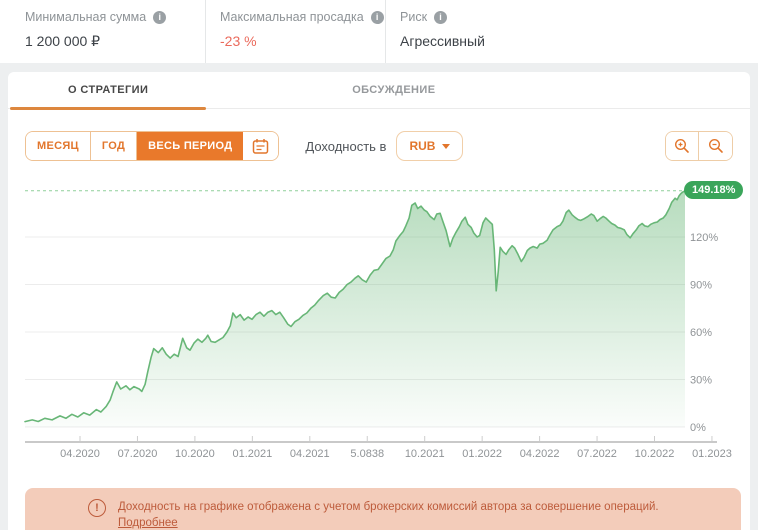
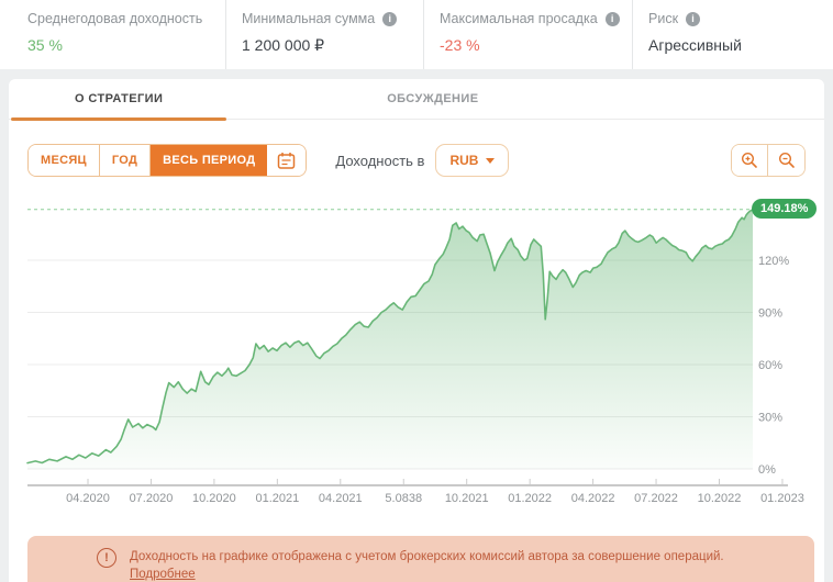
+ Среднегодовая доходность
+ 35 %
  Минимальная сумма
  i
  1 200 000 ₽
  Максимальная просадка
  i
  -23 %
  Риск
  i
  Агрессивный
  О СТРАТЕГИИ
  ОБСУЖДЕНИЕ
  МЕСЯЦ
  ГОД
  ВЕСЬ ПЕРИОД
  Доходность в
  RUB
  0%
  30%
  60%
  90%
  120%
  04.2020
  07.2020
  10.2020
  01.2021
  04.2021
  5.0838
  10.2021
  01.2022
  04.2022
  07.2022
  10.2022
  01.2023
  149.18%
  !
  Доходность на графике отображена с учетом брокерских комиссий автора за совершение операций. Подробнее
